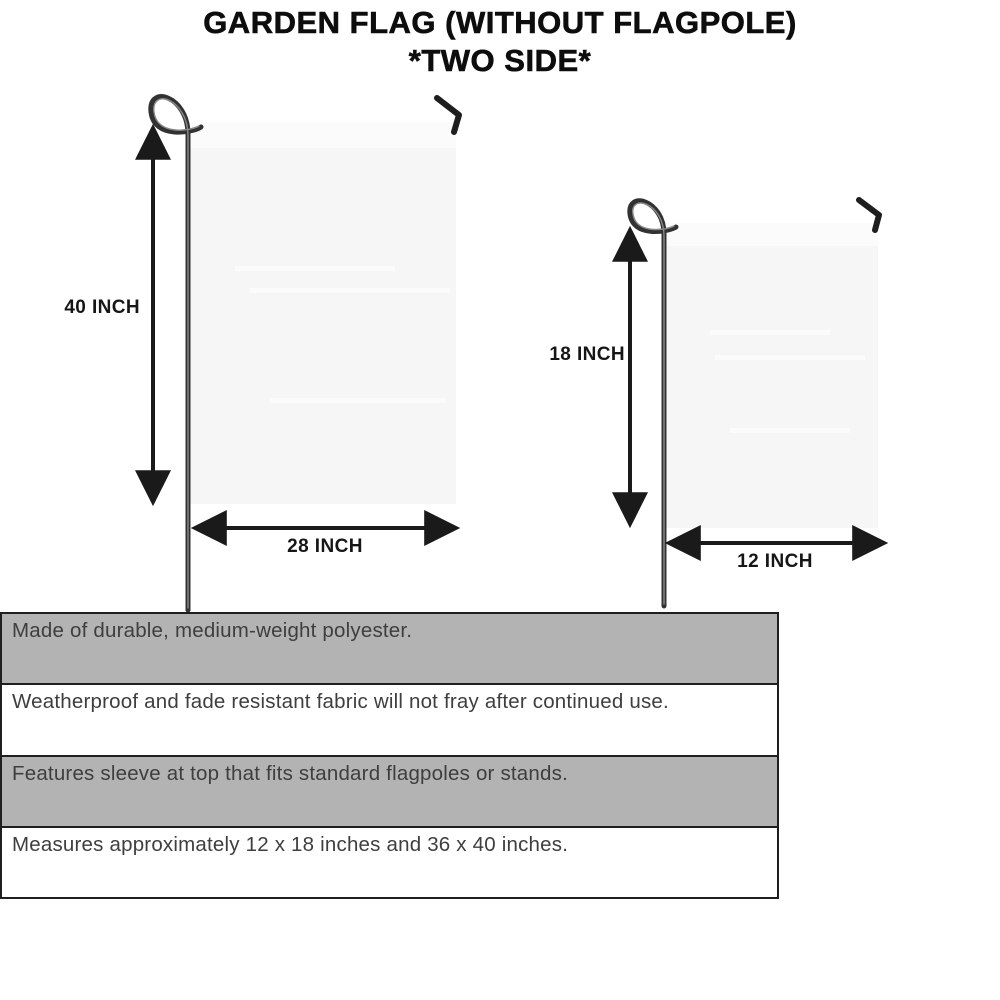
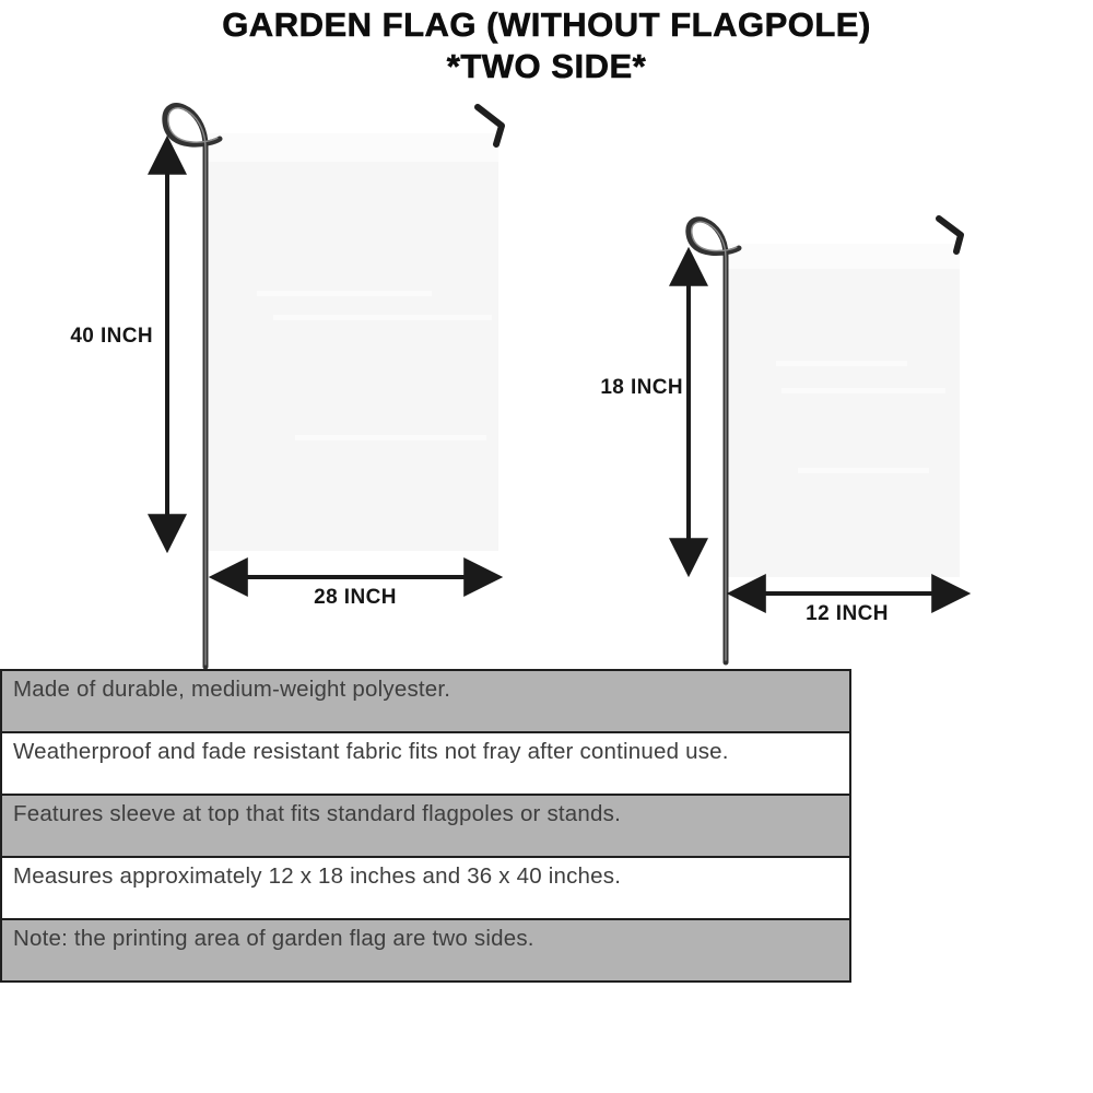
  GARDEN FLAG (WITHOUT FLAGPOLE)
  *TWO SIDE*
  40 INCH
  28 INCH
  18 INCH
  12 INCH
  Made of durable, medium-weight polyester.
- Weatherproof and fade resistant fabric will not fray after continued use.
+ Weatherproof and fade resistant fabric fits not fray after continued use.
  Features sleeve at top that fits standard flagpoles or stands.
  Measures approximately 12 x 18 inches and 36 x 40 inches.
+ Note: the printing area of garden flag are two sides.
